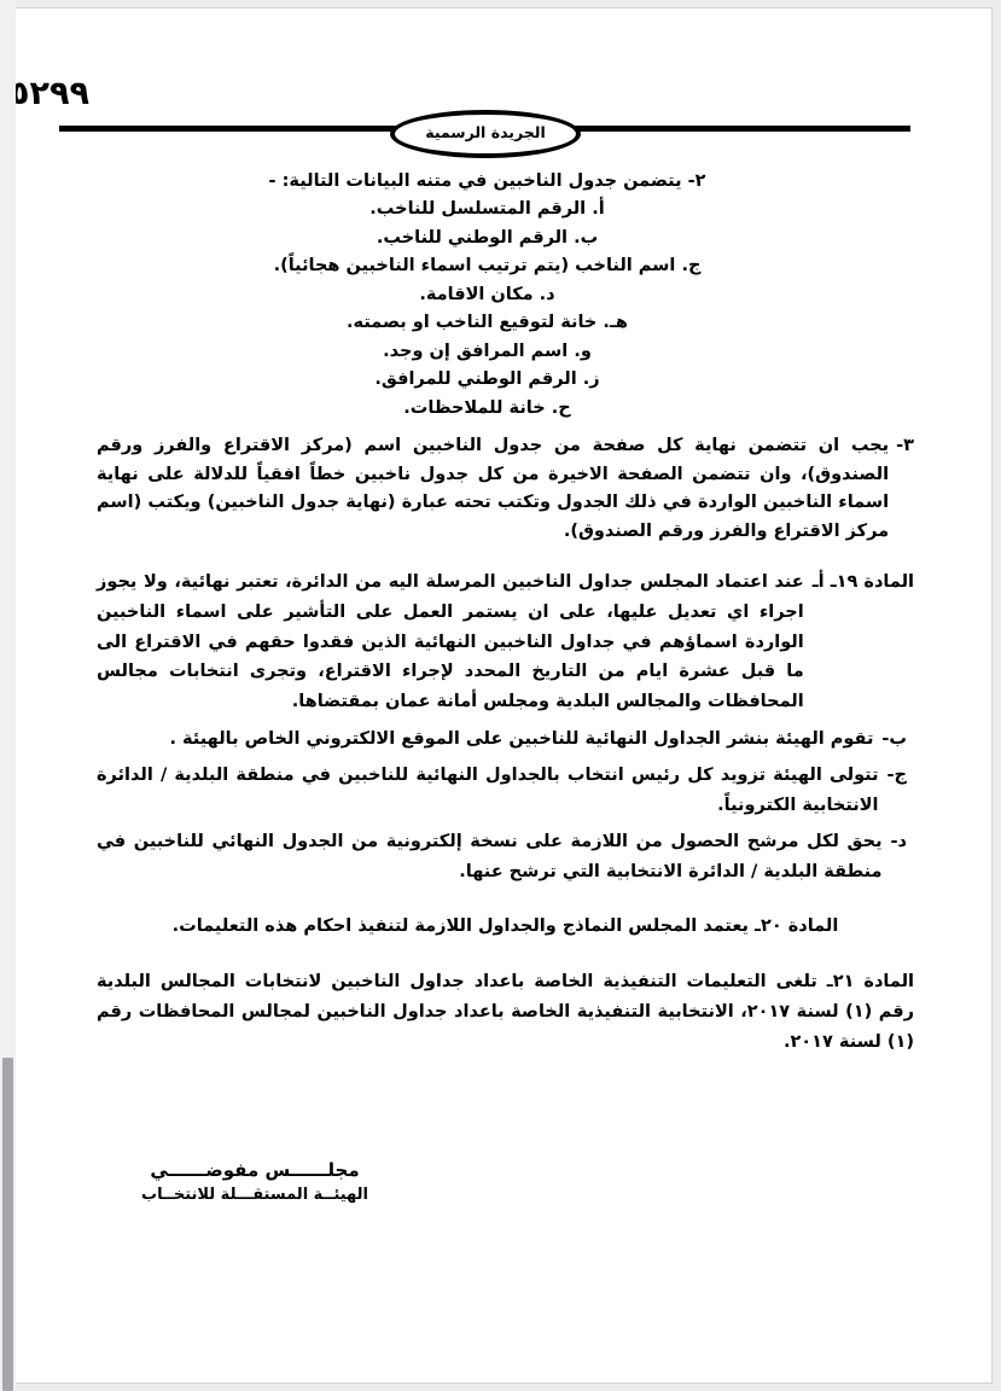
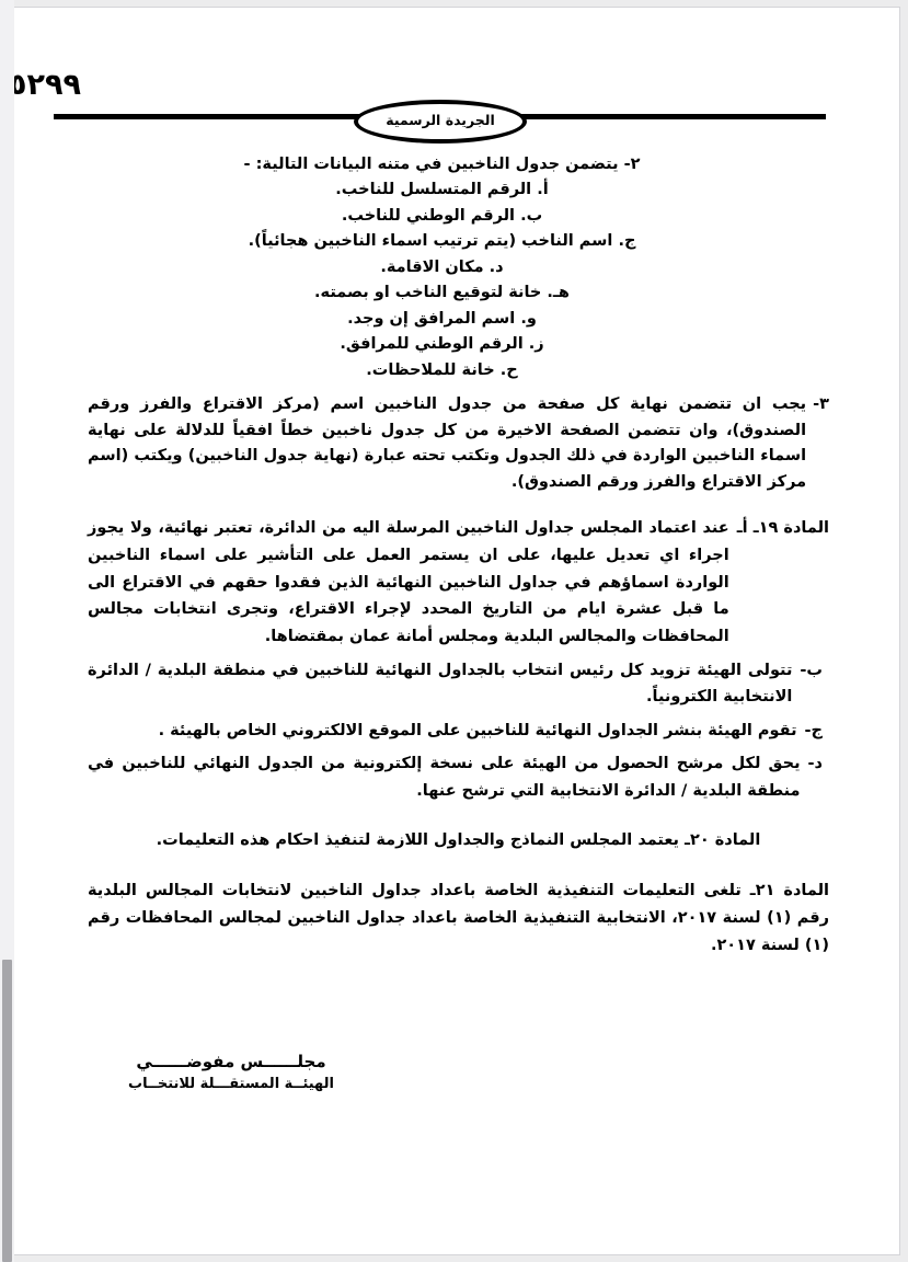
  ٥٢٩٩
  الجريدة الرسمية
  ٢- يتضمن جدول الناخبين في متنه البيانات التالية: -
  أ. الرقم المتسلسل للناخب.
  ب. الرقم الوطني للناخب.
  ج. اسم الناخب (يتم ترتيب اسماء الناخبين هجائياً).
  د. مكان الاقامة.
  هـ. خانة لتوقيع الناخب او بصمته.
  و. اسم المرافق إن وجد.
  ز. الرقم الوطني للمرافق.
  ح. خانة للملاحظات.
  ٣-
  يجب ان تتضمن نهاية كل صفحة من جدول الناخبين اسم (مركز الاقتراع والفرز ورقم الصندوق)، وان تتضمن الصفحة الاخيرة من كل جدول ناخبين خطاً افقياً للدلالة على نهاية اسماء الناخبين الواردة في ذلك الجدول وتكتب تحته عبارة (نهاية جدول الناخبين) ويكتب (اسم مركز الاقتراع والفرز ورقم الصندوق).
  المادة ١٩ـ أـ
  عند اعتماد المجلس جداول الناخبين المرسلة اليه من الدائرة، تعتبر نهائية، ولا يجوز اجراء اي تعديل عليها، على ان يستمر العمل على التأشير على اسماء الناخبين الواردة اسماؤهم في جداول الناخبين النهائية الذين فقدوا حقهم في الاقتراع الى ما قبل عشرة ايام من التاريخ المحدد لإجراء الاقتراع، وتجرى انتخابات مجالس المحافظات والمجالس البلدية ومجلس أمانة عمان بمقتضاها.
  ب-
- تقوم الهيئة بنشر الجداول النهائية للناخبين على الموقع الالكتروني الخاص بالهيئة .
+ تتولى الهيئة تزويد كل رئيس انتخاب بالجداول النهائية للناخبين في منطقة البلدية / الدائرة الانتخابية الكترونياً.
  ج-
- تتولى الهيئة تزويد كل رئيس انتخاب بالجداول النهائية للناخبين في منطقة البلدية / الدائرة الانتخابية الكترونياً.
+ تقوم الهيئة بنشر الجداول النهائية للناخبين على الموقع الالكتروني الخاص بالهيئة .
  د-
- يحق لكل مرشح الحصول من اللازمة على نسخة إلكترونية من الجدول النهائي للناخبين في منطقة البلدية / الدائرة الانتخابية التي ترشح عنها.
+ يحق لكل مرشح الحصول من الهيئة على نسخة إلكترونية من الجدول النهائي للناخبين في منطقة البلدية / الدائرة الانتخابية التي ترشح عنها.
  المادة ٢٠ـ يعتمد المجلس النماذج والجداول اللازمة لتنفيذ احكام هذه التعليمات.
  المادة ٢١ـ تلغى التعليمات التنفيذية الخاصة باعداد جداول الناخبين لانتخابات المجالس البلدية رقم (١) لسنة ٢٠١٧، الانتخابية التنفيذية الخاصة باعداد جداول الناخبين لمجالس المحافظات رقم (١) لسنة ٢٠١٧.
  مجلــــــس مفوضــــــي
  الهيئــة المستقـــلة للانتخــاب
